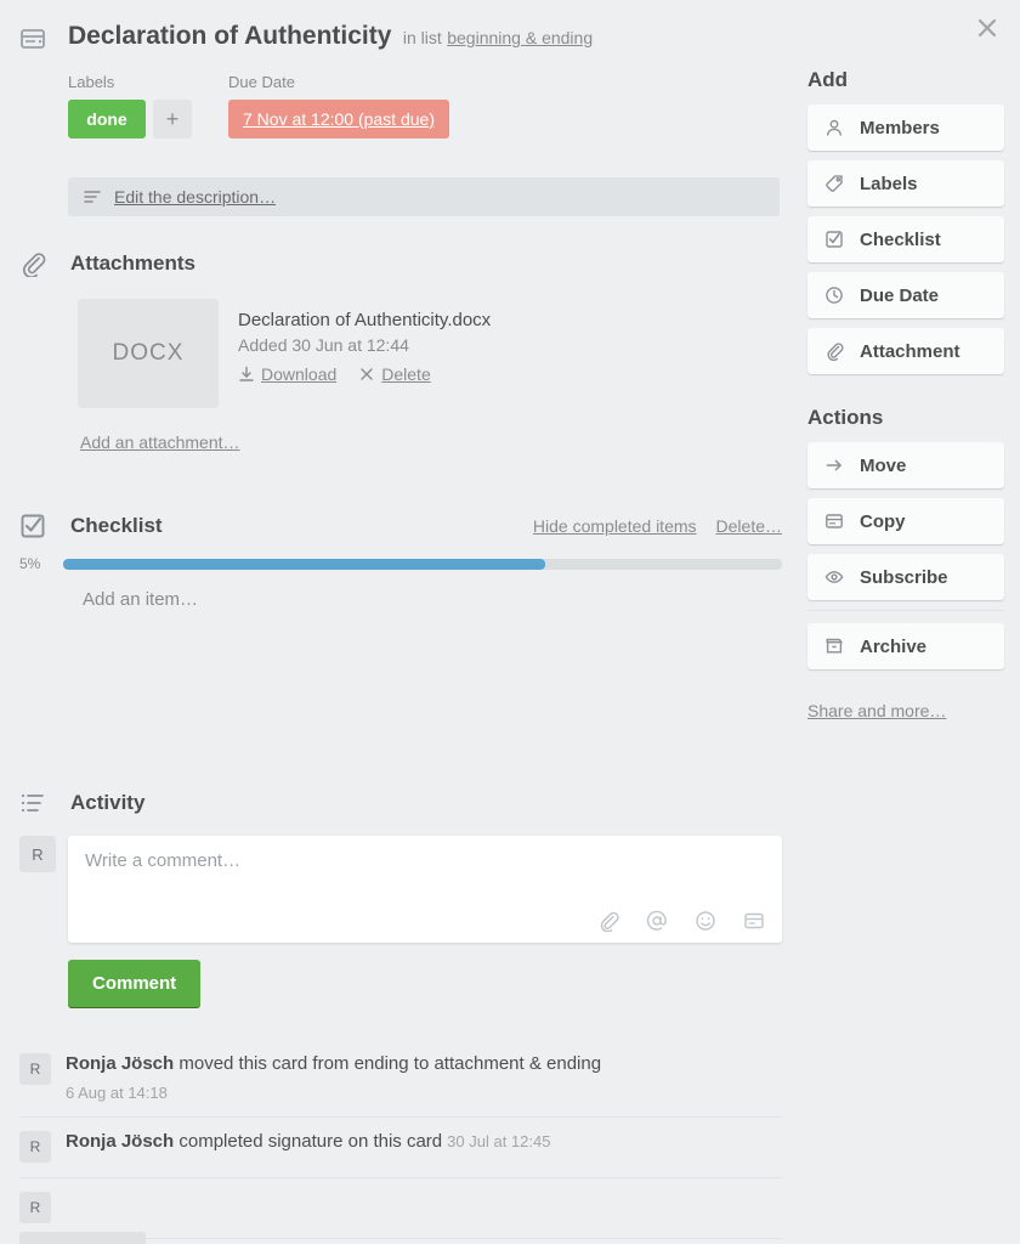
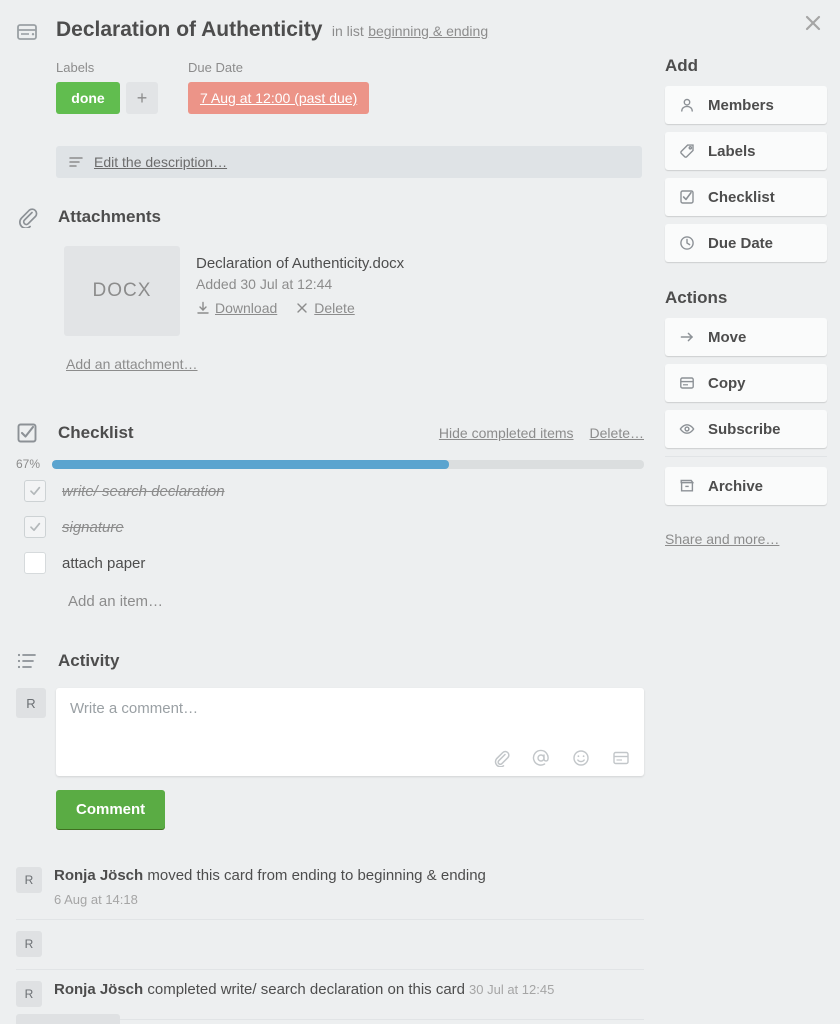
  Declaration of Authenticity in list beginning & ending
  Labels
  done
  +
  Due Date
- 7 Nov at 12:00 (past due)
+ 7 Aug at 12:00 (past due)
  Edit the description…
  Attachments
  DOCX
  Declaration of Authenticity.docx
- Added 30 Jun at 12:44
+ Added 30 Jul at 12:44
  Download
  Delete
  Add an attachment…
  Checklist
  Hide completed items
  Delete…
- 5%
+ 67%
+ write/ search declaration
+ signature
+ attach paper
  Add an item…
  Activity
  R
  Write a comment…
  Comment
  R
- Ronja Jösch moved this card from ending to attachment & ending
+ Ronja Jösch moved this card from ending to beginning & ending
  6 Aug at 14:18
  R
- Ronja Jösch completed signature on this card 30 Jul at 12:45
  R
+ Ronja Jösch completed write/ search declaration on this card 30 Jul at 12:45
  Add
  Members
  Labels
  Checklist
  Due Date
- Attachment
  Actions
  Move
  Copy
  Subscribe
  Archive
  Share and more…
